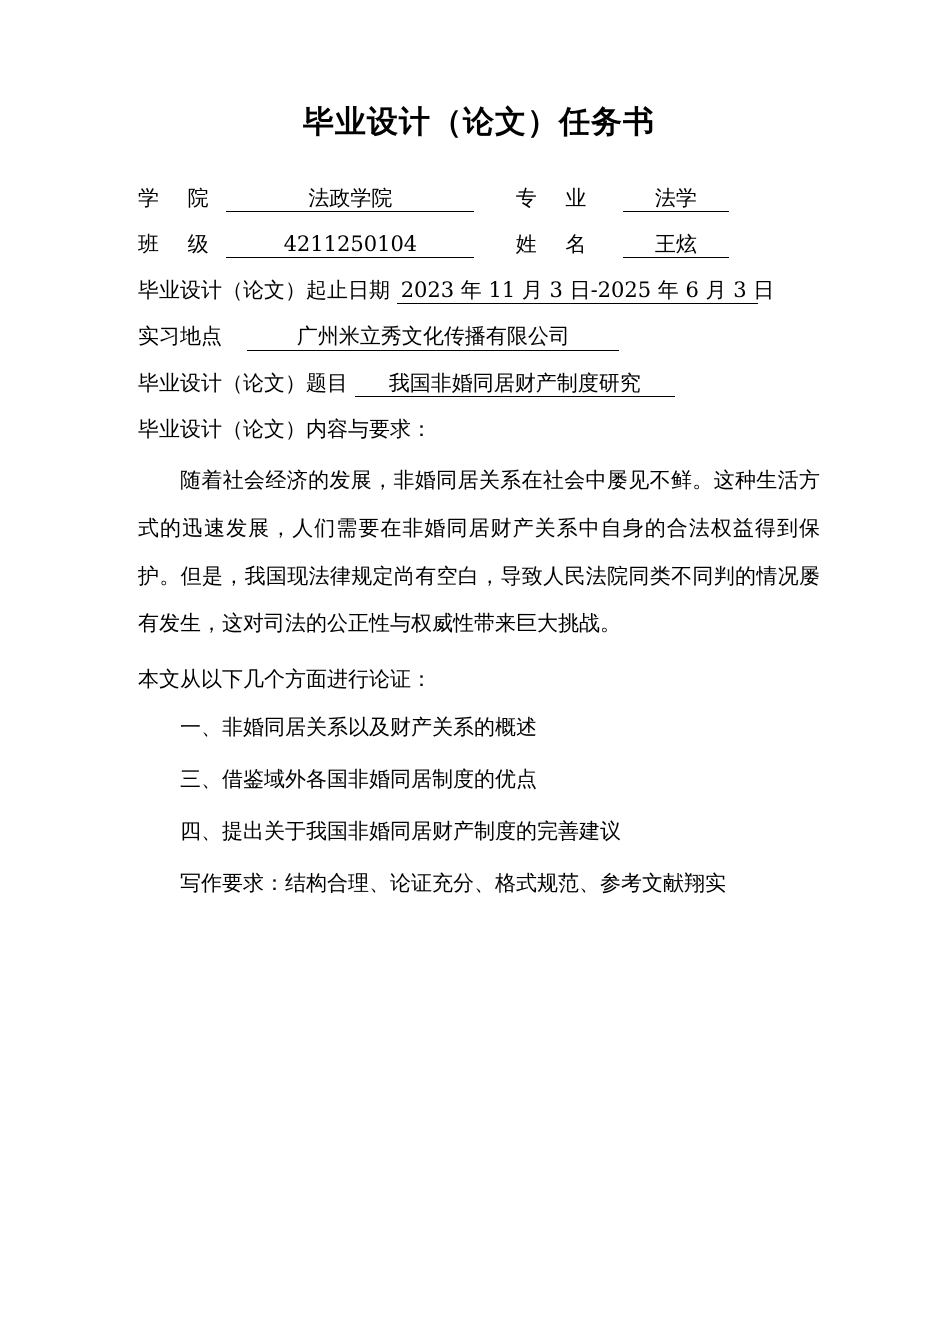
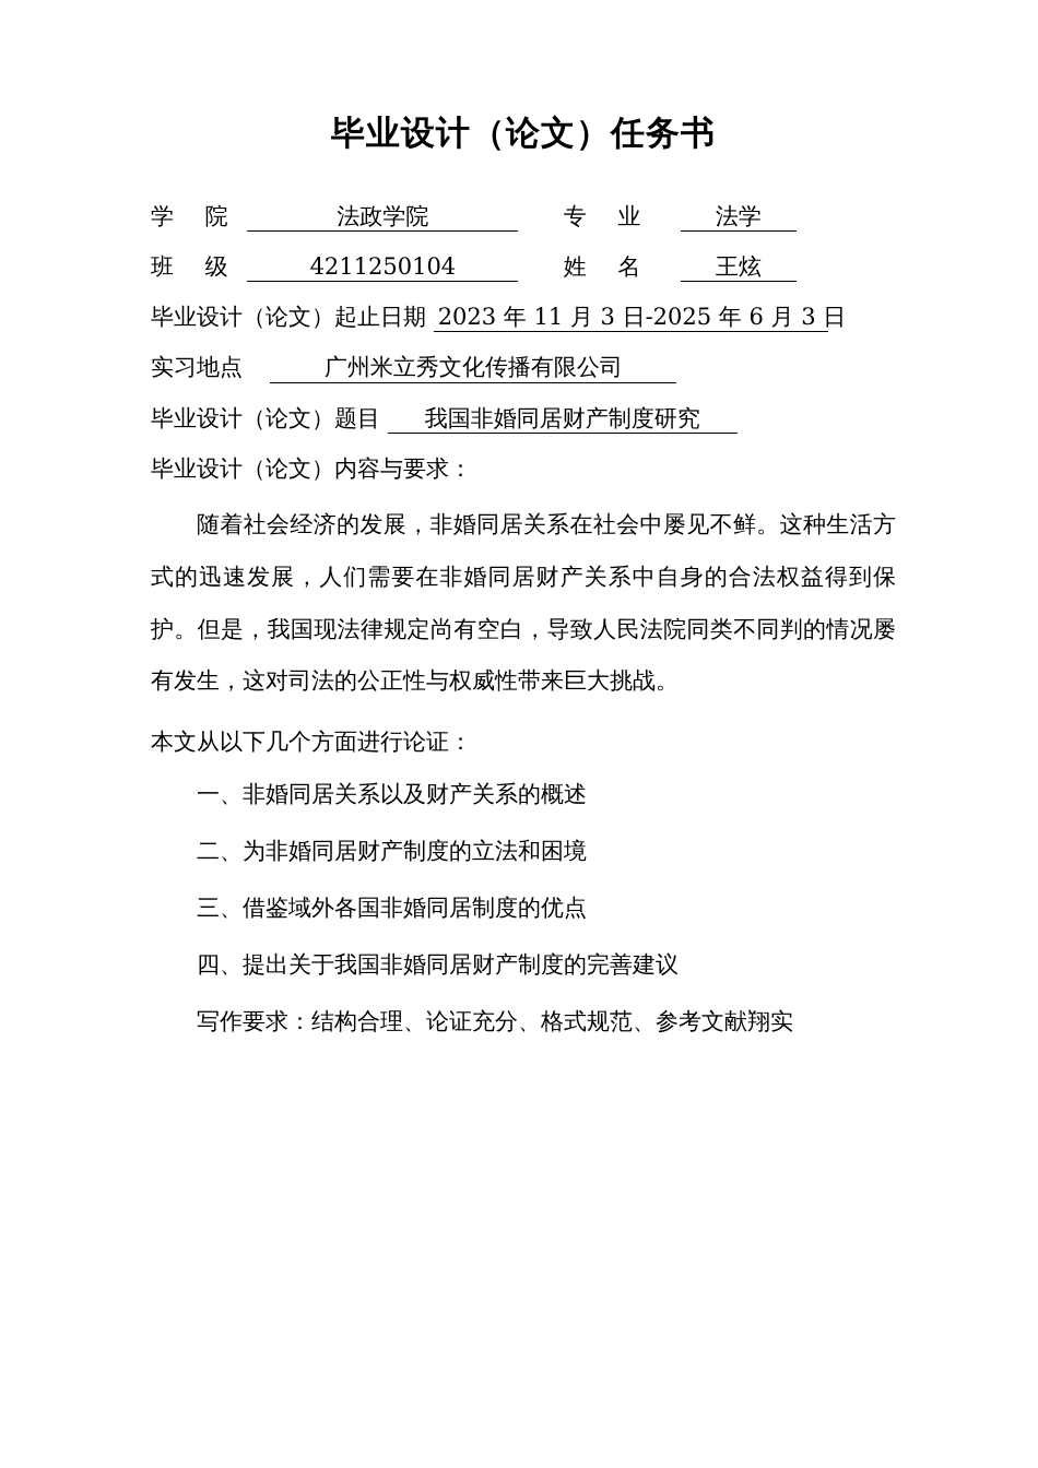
  毕业设计（论文）任务书
  学 院 法政学院 专 业 法学
  班 级 4211250104 姓 名 王炫
  毕业设计（论文）起止日期 2023 年 11 月 3 日-2025 年 6 月 3 日
  实习地点 广州米立秀文化传播有限公司
  毕业设计（论文）题目 我国非婚同居财产制度研究
  毕业设计（论文）内容与要求：
  随着社会经济的发展，非婚同居关系在社会中屡见不鲜。这种生活方式的迅速发展，人们需要在非婚同居财产关系中自身的合法权益得到保护。但是，我国现法律规定尚有空白，导致人民法院同类不同判的情况屡有发生，这对司法的公正性与权威性带来巨大挑战。
  本文从以下几个方面进行论证：
  一、非婚同居关系以及财产关系的概述
+ 二、为非婚同居财产制度的立法和困境
  三、借鉴域外各国非婚同居制度的优点
  四、提出关于我国非婚同居财产制度的完善建议
  写作要求：结构合理、论证充分、格式规范、参考文献翔实
